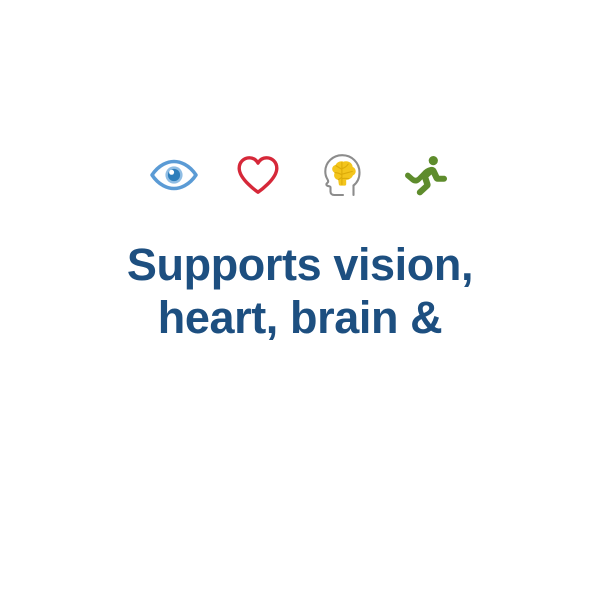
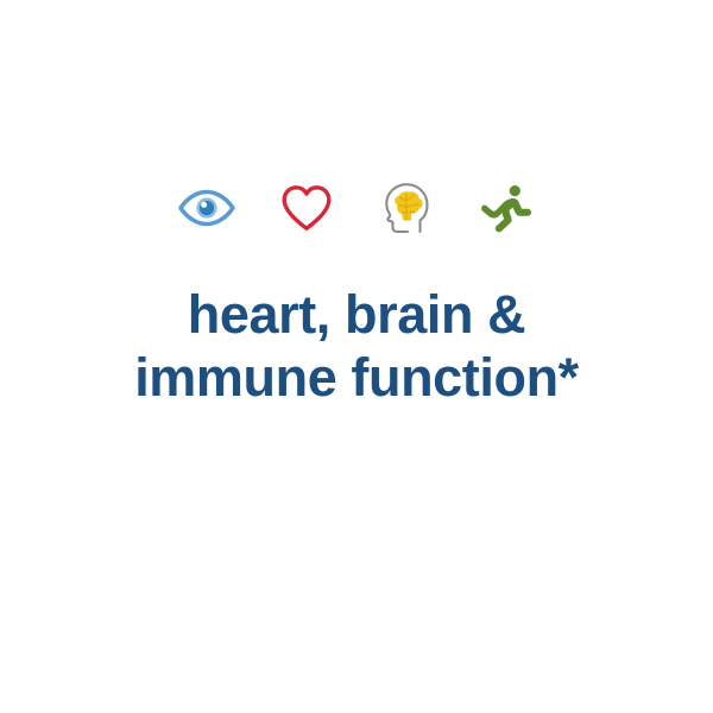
- Supports vision,
  heart, brain &
+ immune function*
